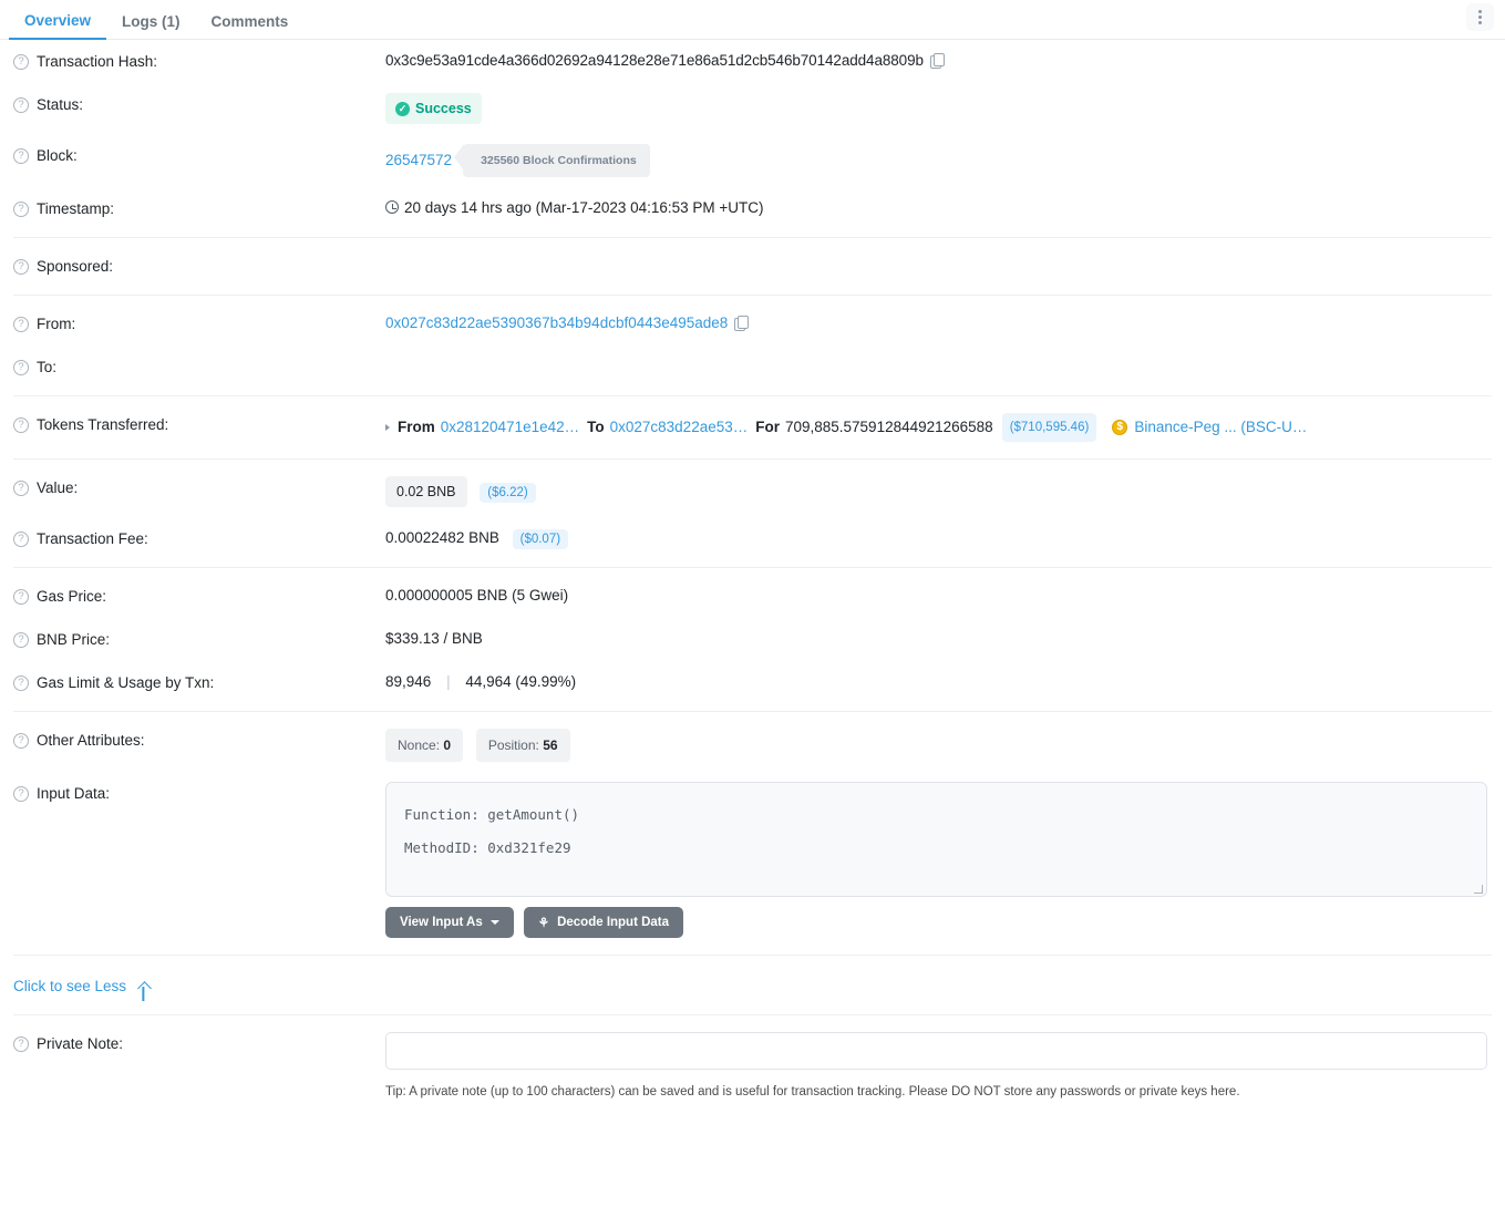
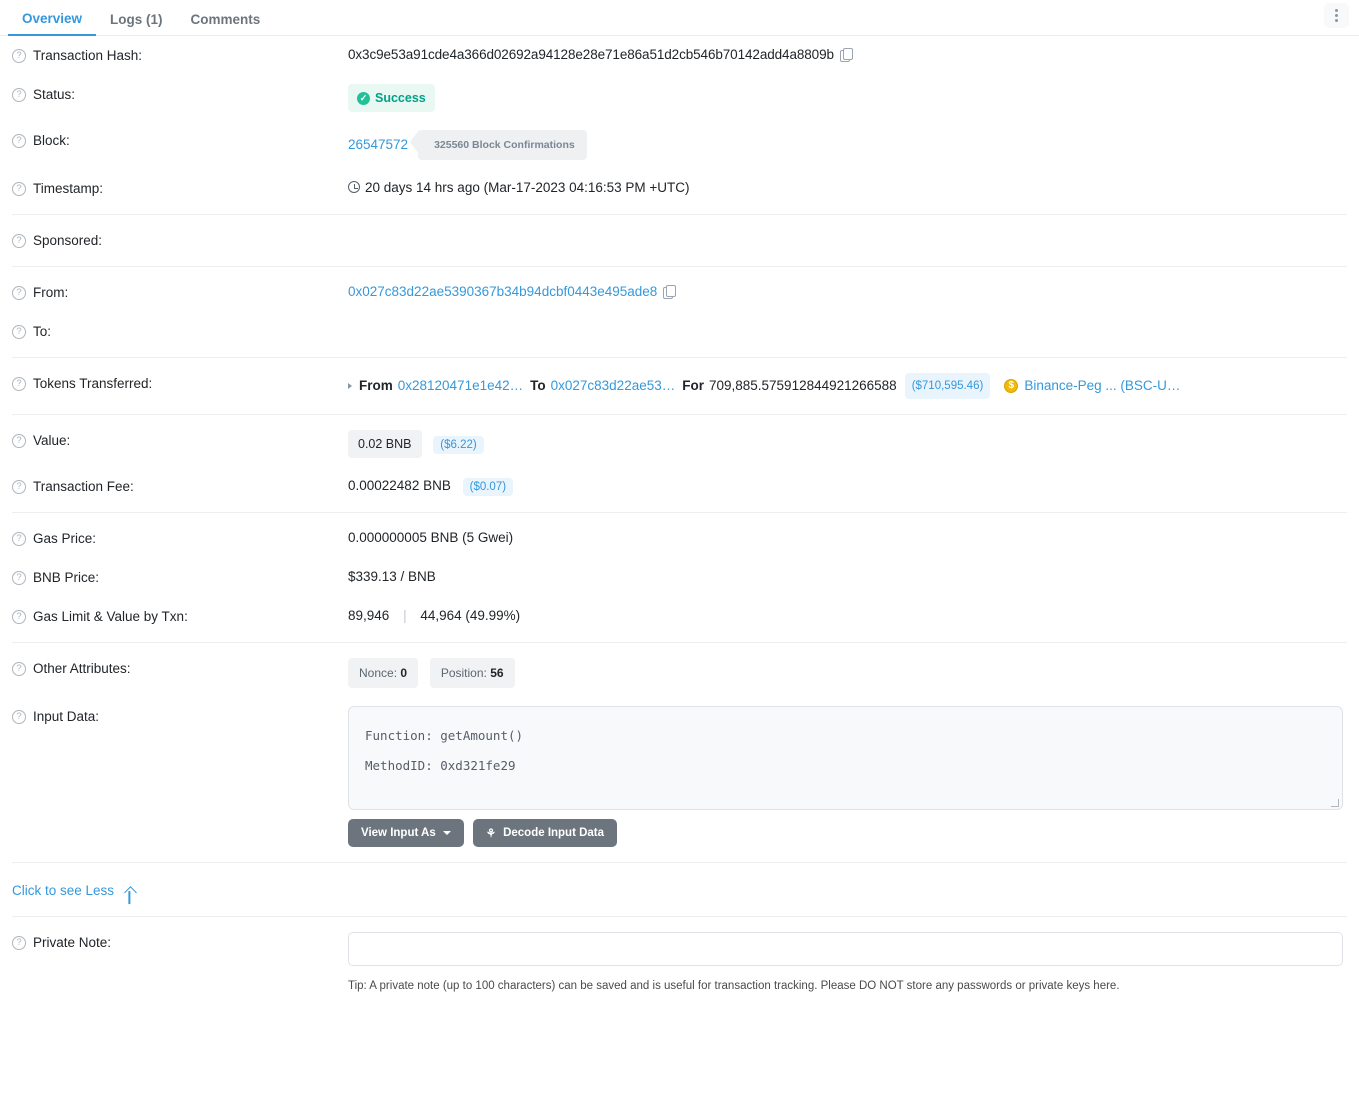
  Overview
  Logs (1)
  Comments
  ?
  Transaction Hash:
  0x3c9e53a91cde4a366d02692a94128e28e71e86a51d2cb546b70142add4a8809b
  ?
  Status:
  ✓
  Success
  ?
  Block:
  26547572
  325560 Block Confirmations
  ?
  Timestamp:
  20 days 14 hrs ago (Mar-17-2023 04:16:53 PM +UTC)
  ?
  Sponsored:
  ?
  From:
  0x027c83d22ae5390367b34b94dcbf0443e495ade8
  ?
  To:
  ?
  Tokens Transferred:
  From
  0x28120471e1e42…
  To
  0x027c83d22ae53…
  For
  709,885.575912844921266588
  ($710,595.46)
  $
  Binance-Peg ... (BSC-U…
  ?
  Value:
  0.02 BNB ($6.22)
  ?
  Transaction Fee:
  0.00022482 BNB ($0.07)
  ?
  Gas Price:
  0.000000005 BNB (5 Gwei)
  ?
  BNB Price:
  $339.13 / BNB
  ?
- Gas Limit & Usage by Txn:
+ Gas Limit & Value by Txn:
  89,946 | 44,964 (49.99%)
  ?
  Other Attributes:
  Nonce: 0 Position: 56
  ?
  Input Data:
  Function: getAmount()
  MethodID: 0xd321fe29
  View Input As
  ⚘
  Decode Input Data
  Click to see Less
  ?
  Private Note:
  Tip: A private note (up to 100 characters) can be saved and is useful for transaction tracking. Please DO NOT store any passwords or private keys here.
